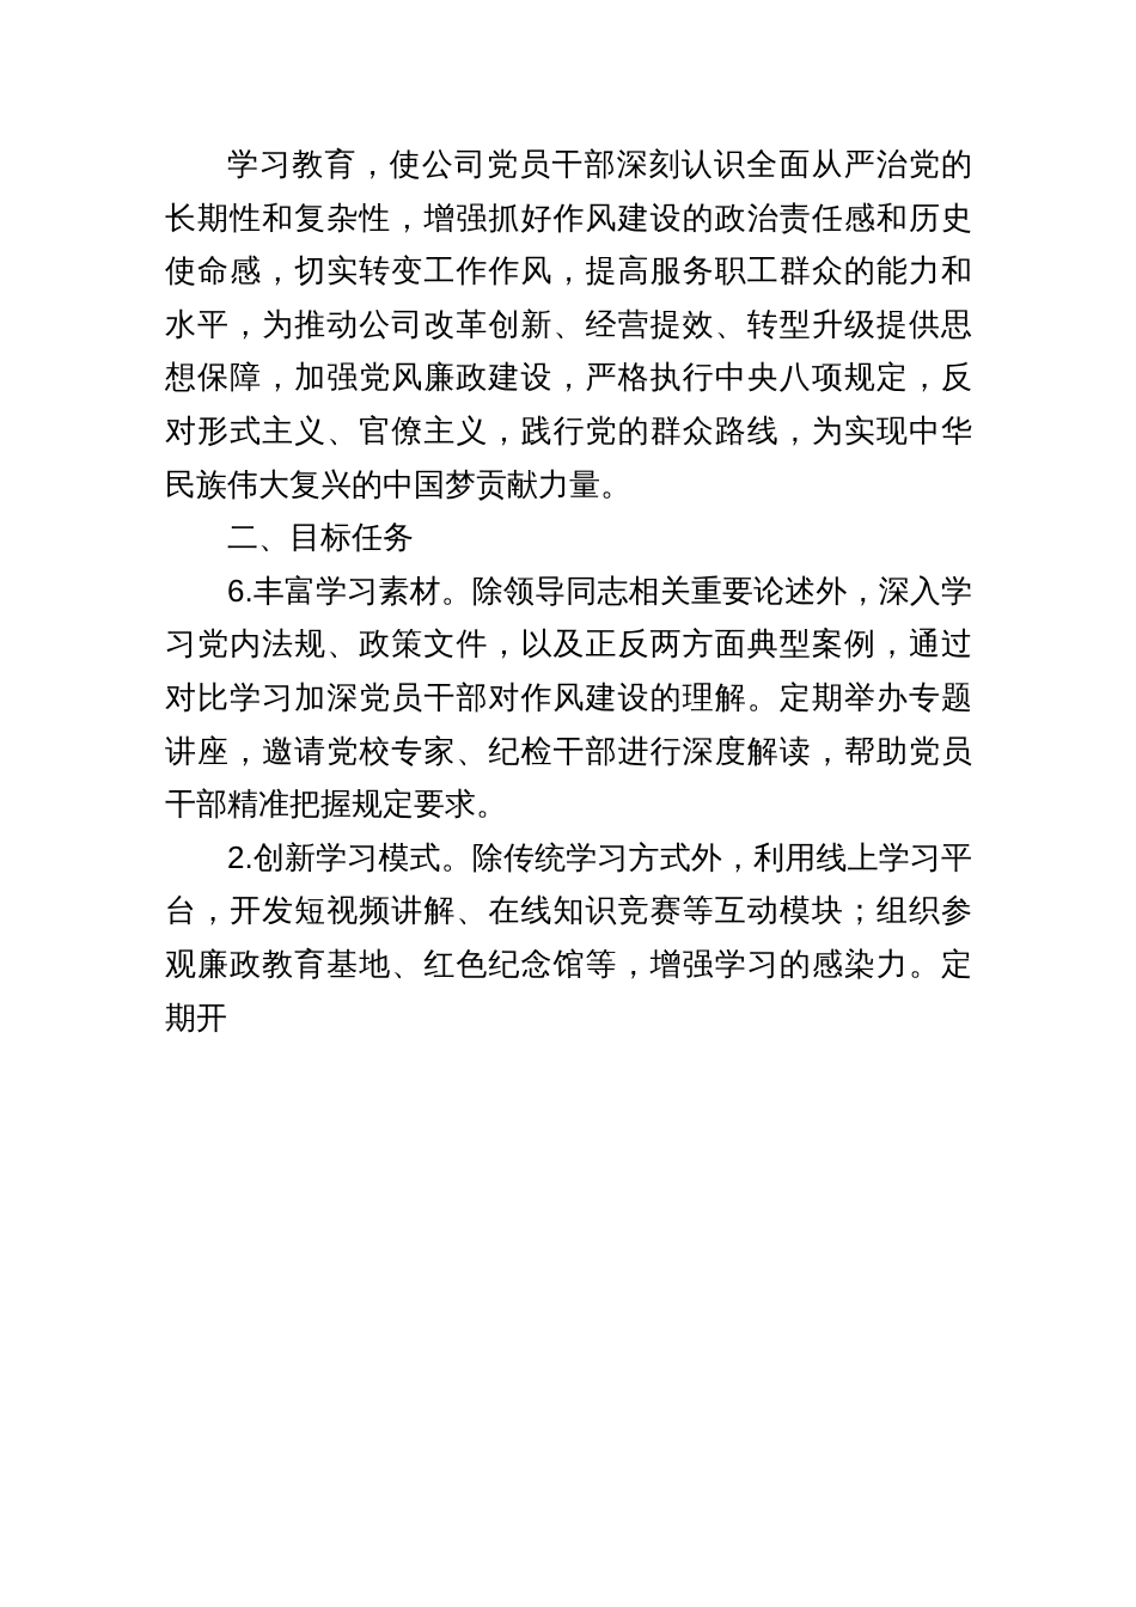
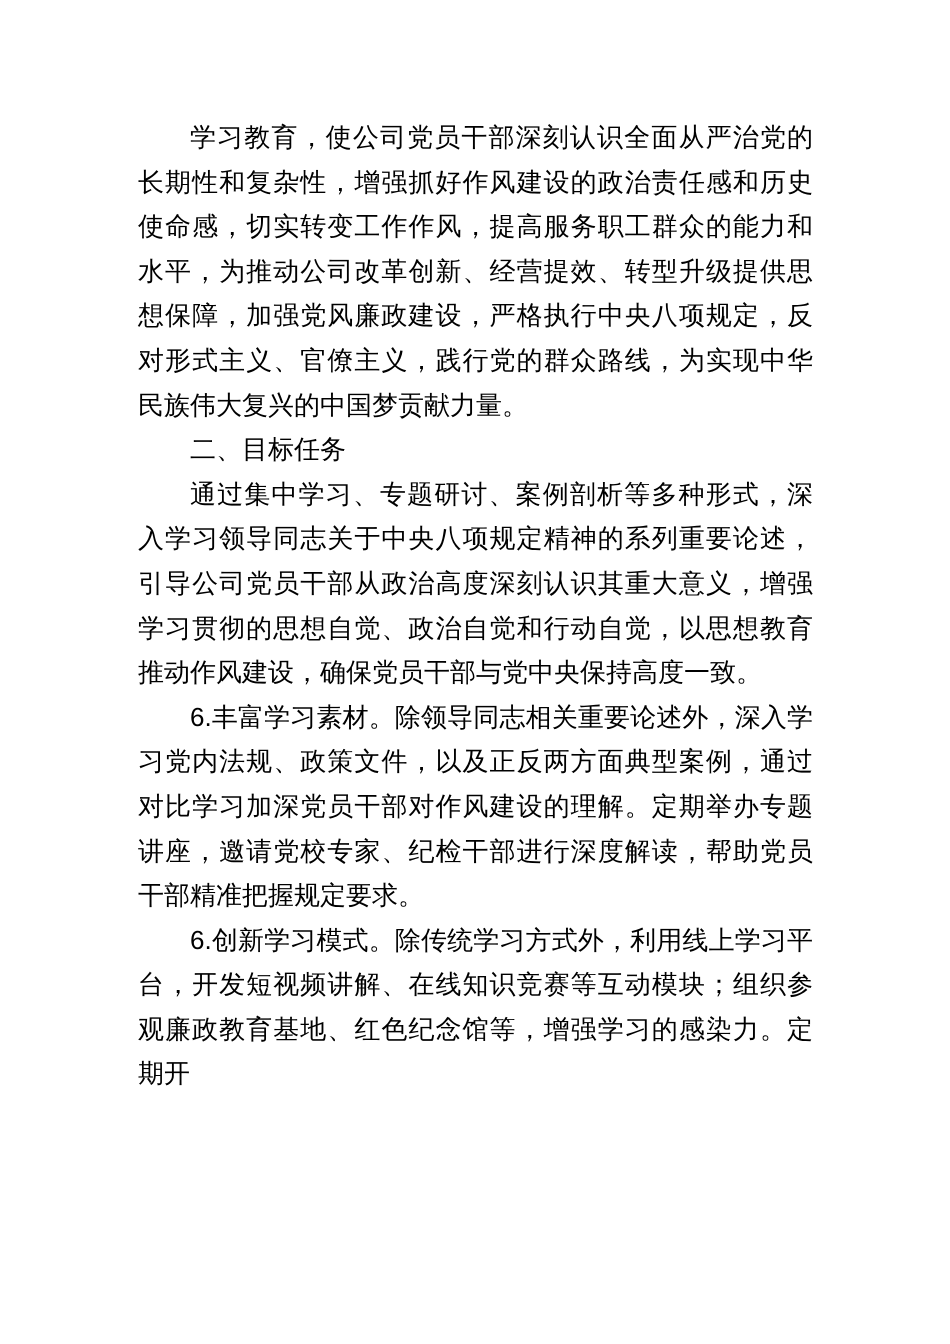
  学习教育，使公司党员干部深刻认识全面从严治党的长期性和复杂性，增强抓好作风建设的政治责任感和历史使命感，切实转变工作作风，提高服务职工群众的能力和水平，为推动公司改革创新、经营提效、转型升级提供思想保障，加强党风廉政建设，严格执行中央八项规定，反对形式主义、官僚主义，践行党的群众路线，为实现中华民族伟大复兴的中国梦贡献力量。
  二、目标任务
+ 通过集中学习、专题研讨、案例剖析等多种形式，深入学习领导同志关于中央八项规定精神的系列重要论述，引导公司党员干部从政治高度深刻认识其重大意义，增强学习贯彻的思想自觉、政治自觉和行动自觉，以思想教育推动作风建设，确保党员干部与党中央保持高度一致。
  6.丰富学习素材。除领导同志相关重要论述外，深入学习党内法规、政策文件，以及正反两方面典型案例，通过对比学习加深党员干部对作风建设的理解。定期举办专题讲座，邀请党校专家、纪检干部进行深度解读，帮助党员干部精准把握规定要求。
- 2.创新学习模式。除传统学习方式外，利用线上学习平台，开发短视频讲解、在线知识竞赛等互动模块；组织参观廉政教育基地、红色纪念馆等，增强学习的感染力。定期开
+ 6.创新学习模式。除传统学习方式外，利用线上学习平台，开发短视频讲解、在线知识竞赛等互动模块；组织参观廉政教育基地、红色纪念馆等，增强学习的感染力。定期开
